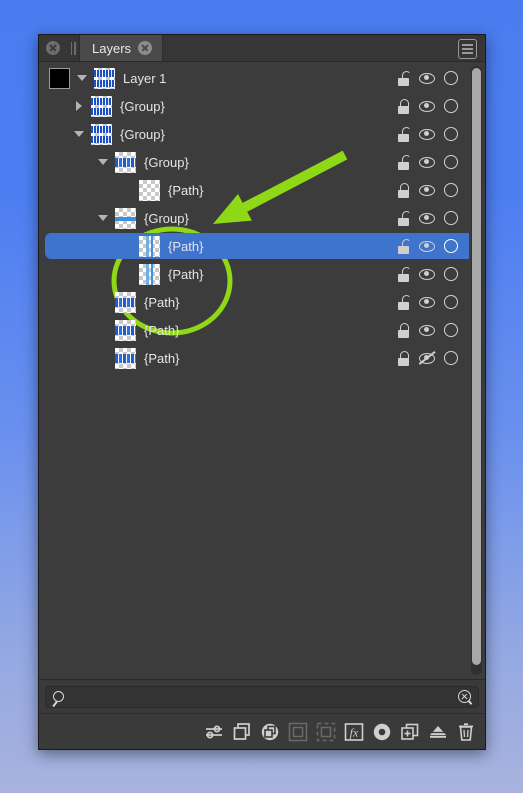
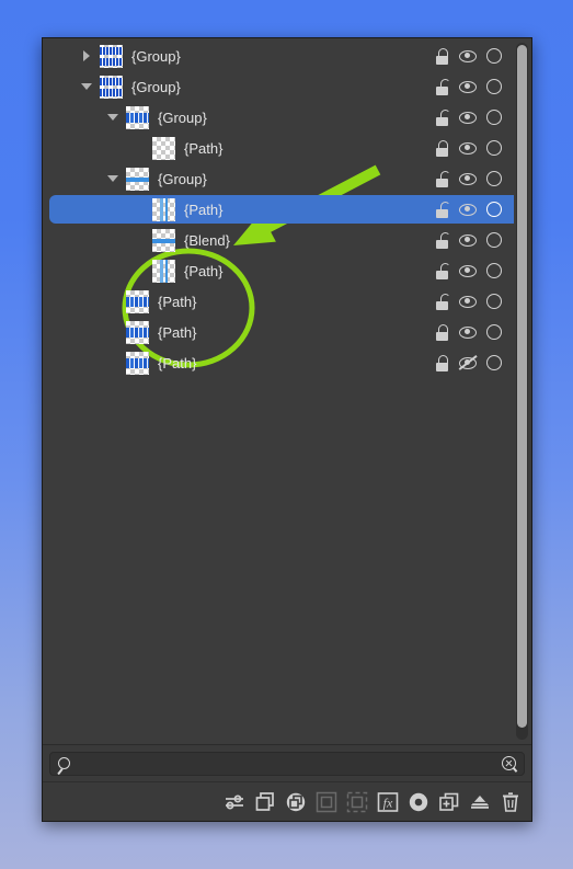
- Layers
- Layer 1
  {Group}
  {Group}
  {Group}
  {Path}
  {Group}
  {Path}
+ {Blend}
  {Path}
  {Path}
  {Path}
  {Path}
  fx
